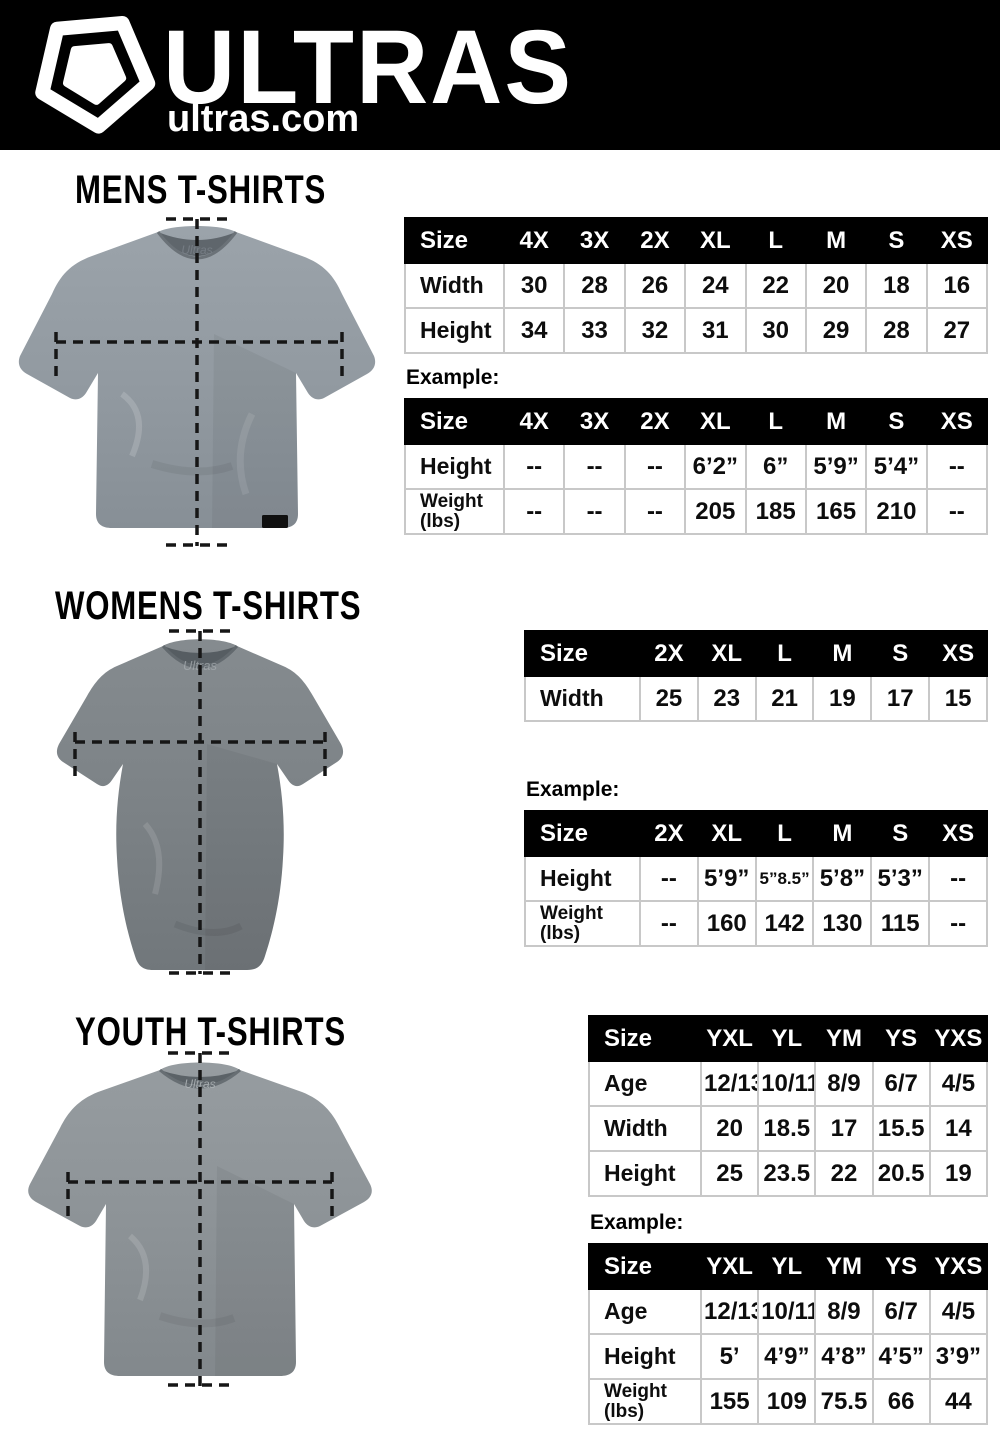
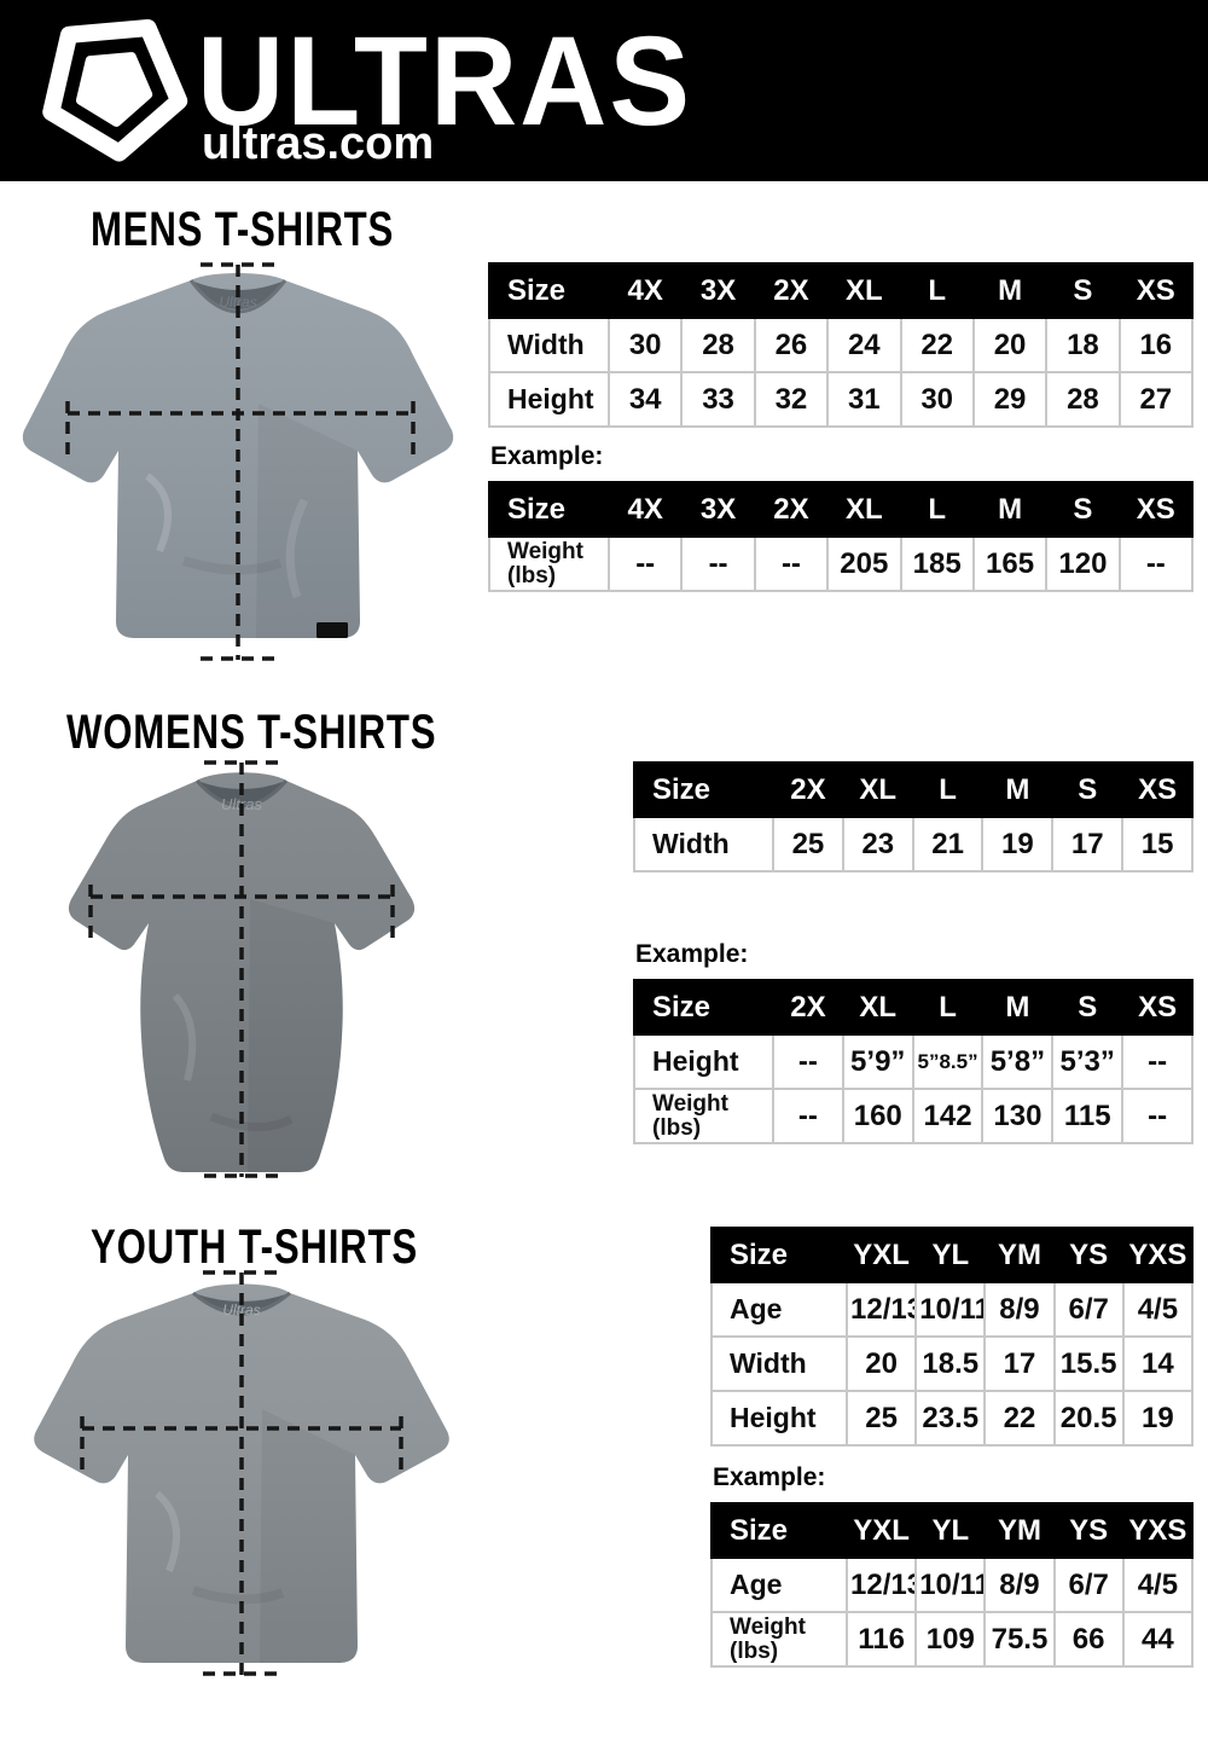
  ULTRAS
  ultras.com
  MENS T-SHIRTS
  Ultras
  Size	4X	3X	2X	XL	L	M	S	XS
  Width	30	28	26	24	22	20	18	16
  Height	34	33	32	31	30	29	28	27
  Example:
  Size	4X	3X	2X	XL	L	M	S	XS
- Height	--	--	--	6’2”	6”	5’9”	5’4”	--
- Weight (lbs)	--	--	--	205	185	165	210	--
+ Weight (lbs)	--	--	--	205	185	165	120	--
  WOMENS T-SHIRTS
  Ultas
  Size	2X	XL	L	M	S	XS
  Width	25	23	21	19	17	15
  Example:
  Size	2X	XL	L	M	S	XS
  Height	--	5’9”	5”8.5”	5’8”	5’3”	--
  Weight (lbs)	--	160	142	130	115	--
  YOUTH T-SHIRTS
  Ultras
  Size	YXL	YL	YM	YS	YXS
  Age	12/13	10/11	8/9	6/7	4/5
  Width	20	18.5	17	15.5	14
  Height	25	23.5	22	20.5	19
  Example:
  Size	YXL	YL	YM	YS	YXS
  Age	12/13	10/11	8/9	6/7	4/5
- Height	5’	4’9”	4’8”	4’5”	3’9”
- Weight (lbs)	155	109	75.5	66	44
+ Weight (lbs)	116	109	75.5	66	44
